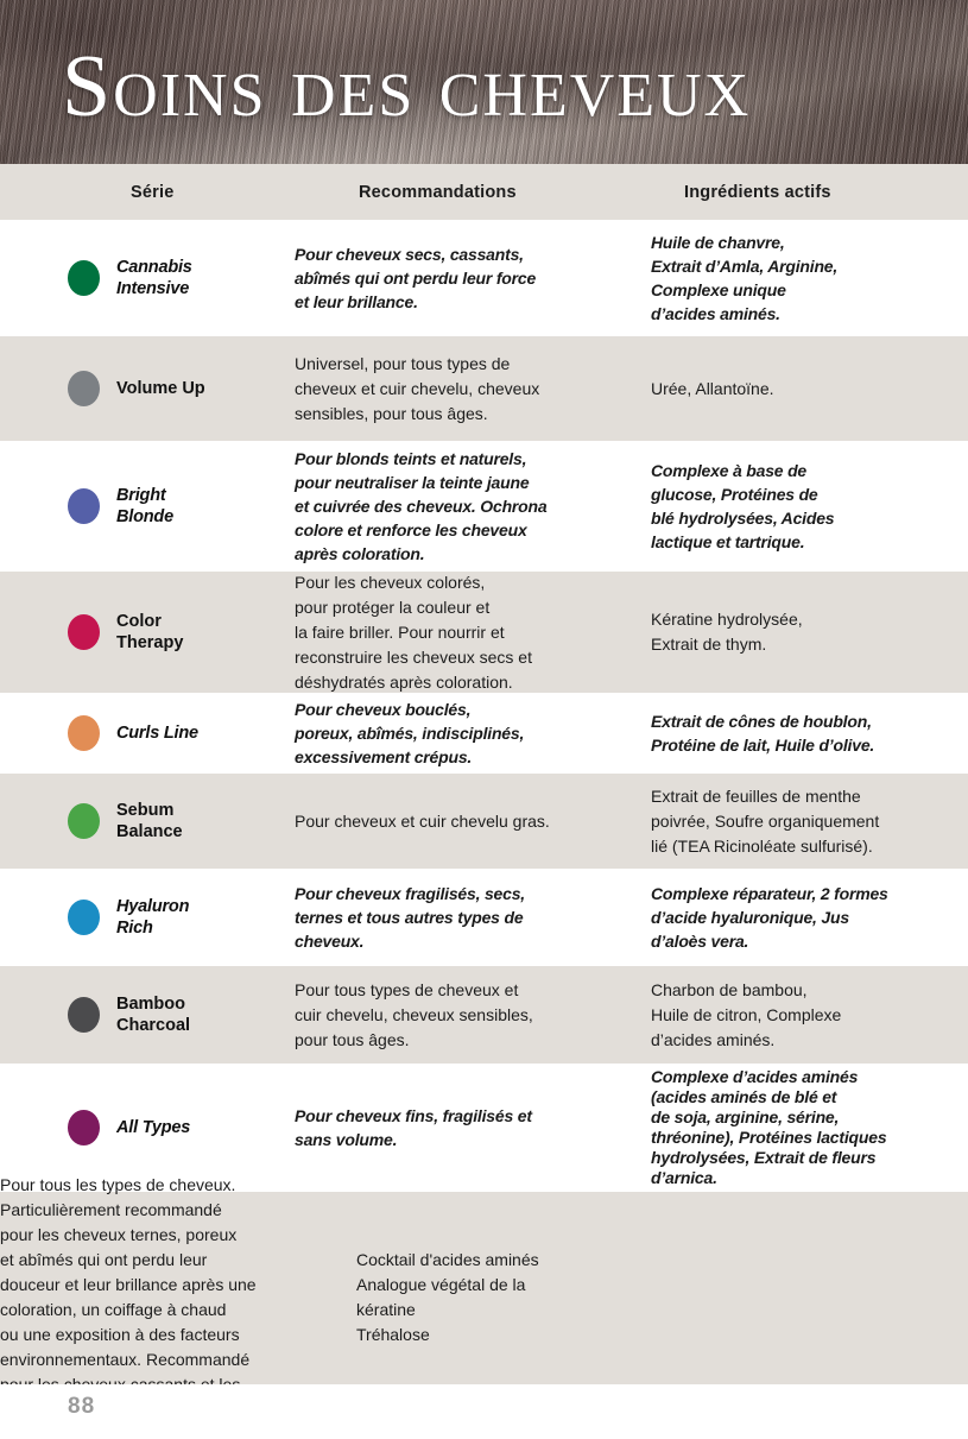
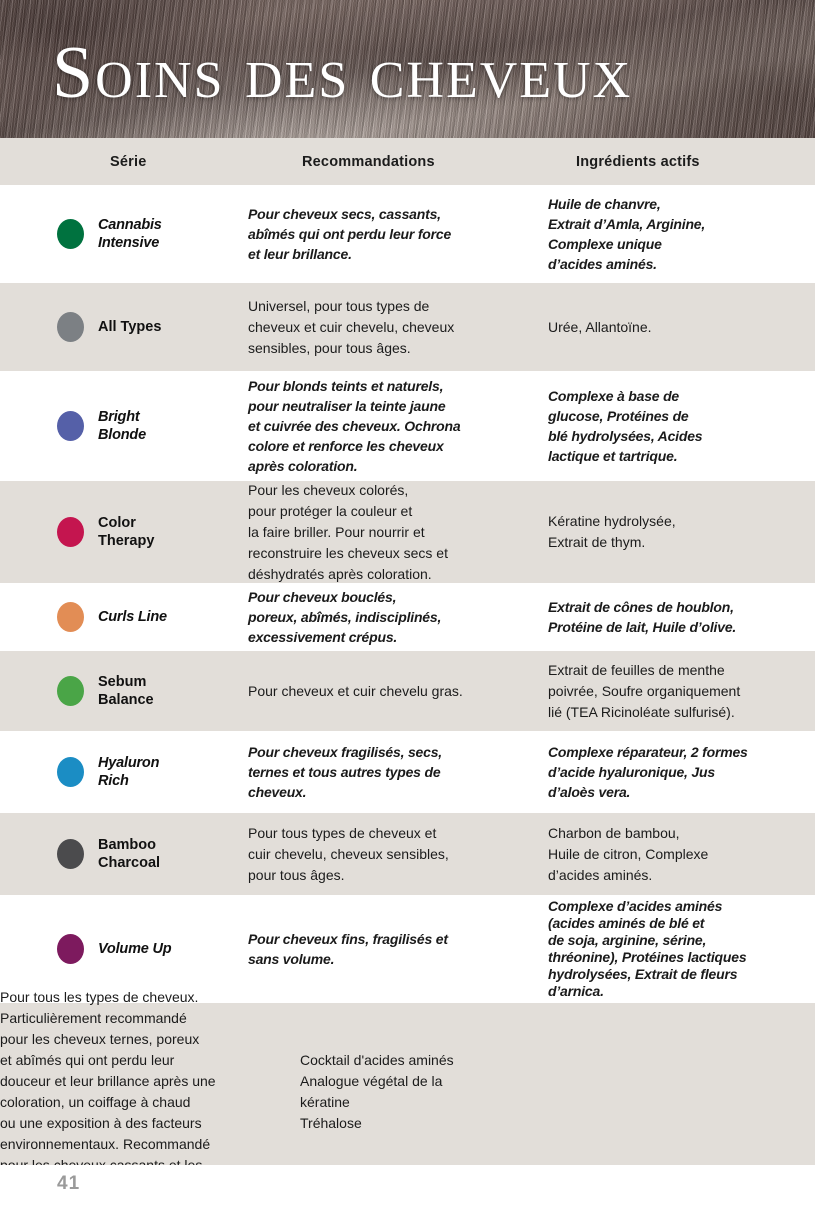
  Soins des cheveux
  Série
  Recommandations
  Ingrédients actifs
  Cannabis
  Intensive
  Pour cheveux secs, cassants,
  abîmés qui ont perdu leur force
  et leur brillance.
  Huile de chanvre,
  Extrait d’Amla, Arginine,
  Complexe unique
  d’acides aminés.
- Volume Up
+ All Types
  Universel, pour tous types de
  cheveux et cuir chevelu, cheveux
  sensibles, pour tous âges.
  Urée, Allantoïne.
  Bright
  Blonde
  Pour blonds teints et naturels,
  pour neutraliser la teinte jaune
  et cuivrée des cheveux. Ochrona
  colore et renforce les cheveux
  après coloration.
  Complexe à base de
  glucose, Protéines de
  blé hydrolysées, Acides
  lactique et tartrique.
  Color
  Therapy
  Pour les cheveux colorés,
  pour protéger la couleur et
  la faire briller. Pour nourrir et
  reconstruire les cheveux secs et
  déshydratés après coloration.
  Kératine hydrolysée,
  Extrait de thym.
  Curls Line
  Pour cheveux bouclés,
  poreux, abîmés, indisciplinés,
  excessivement crépus.
  Extrait de cônes de houblon,
  Protéine de lait, Huile d’olive.
  Sebum
  Balance
  Pour cheveux et cuir chevelu gras.
  Extrait de feuilles de menthe
  poivrée, Soufre organiquement
  lié (TEA Ricinoléate sulfurisé).
  Hyaluron
  Rich
  Pour cheveux fragilisés, secs,
  ternes et tous autres types de
  cheveux.
  Complexe réparateur, 2 formes
  d’acide hyaluronique, Jus
  d’aloès vera.
  Bamboo
  Charcoal
  Pour tous types de cheveux et
  cuir chevelu, cheveux sensibles,
  pour tous âges.
  Charbon de bambou,
  Huile de citron, Complexe
  d’acides aminés.
- All Types
+ Volume Up
  Pour cheveux fins, fragilisés et
  sans volume.
  Complexe d’acides aminés
  (acides aminés de blé et
  de soja, arginine, sérine,
  thréonine), Protéines lactiques
  hydrolysées, Extrait de fleurs
  d’arnica.
  Pour tous les types de cheveux.
  Particulièrement recommandé
  pour les cheveux ternes, poreux
  et abîmés qui ont perdu leur
  douceur et leur brillance après une
  coloration, un coiffage à chaud
  ou une exposition à des facteurs
  environnementaux. Recommandé
  Cocktail d'acides aminés
  Analogue végétal de la
  kératine
  Tréhalose
- 88
+ 41
